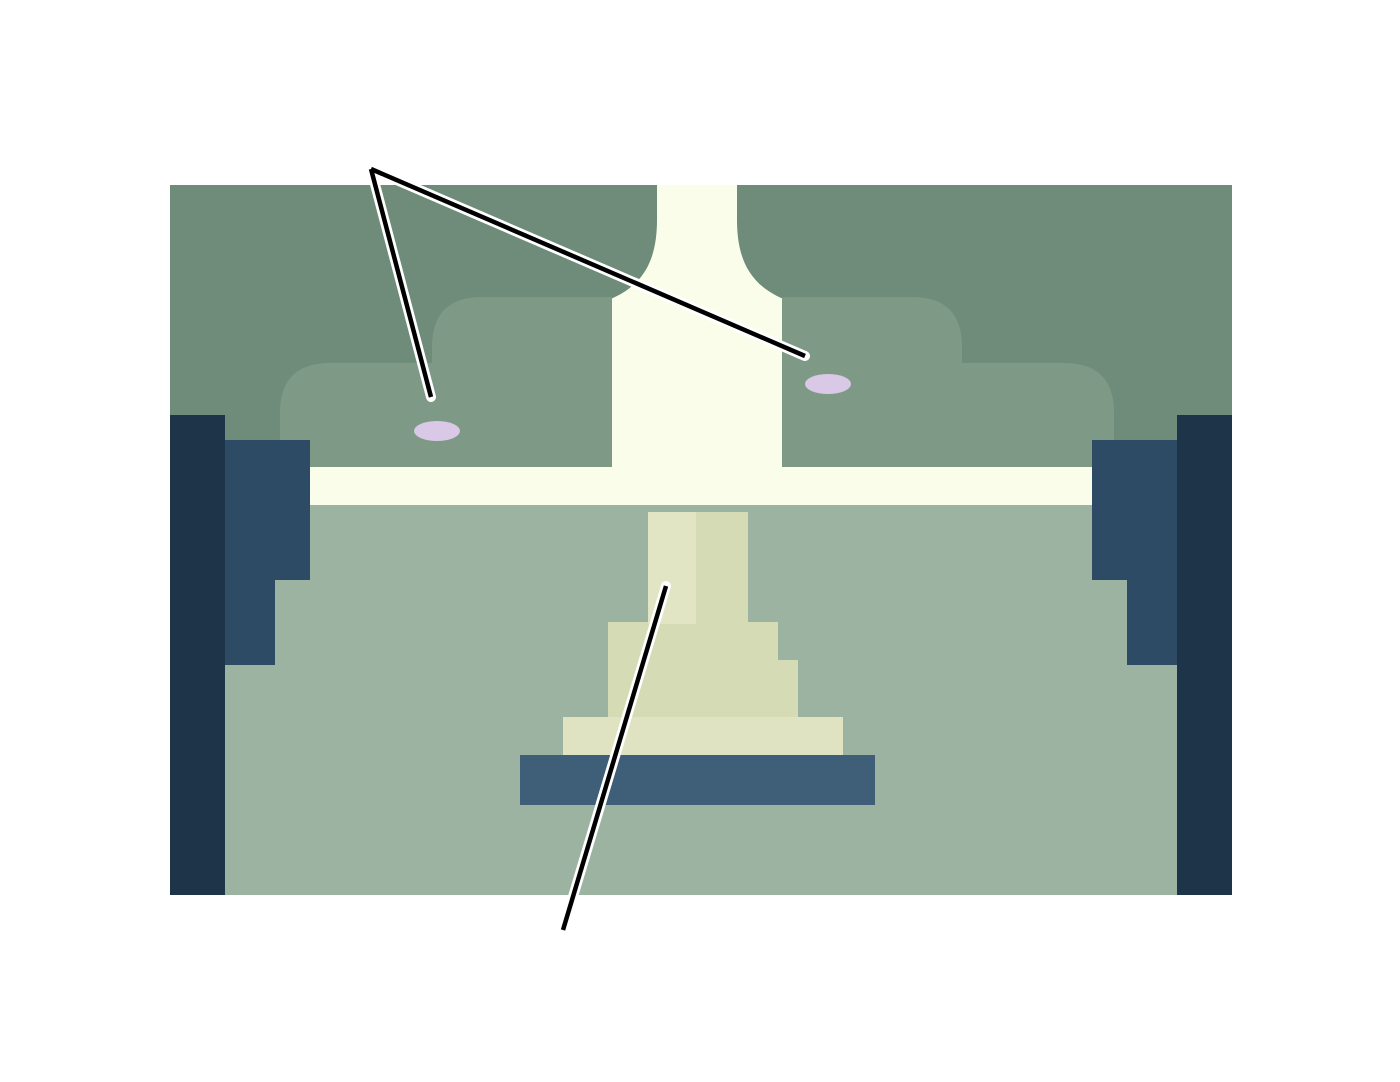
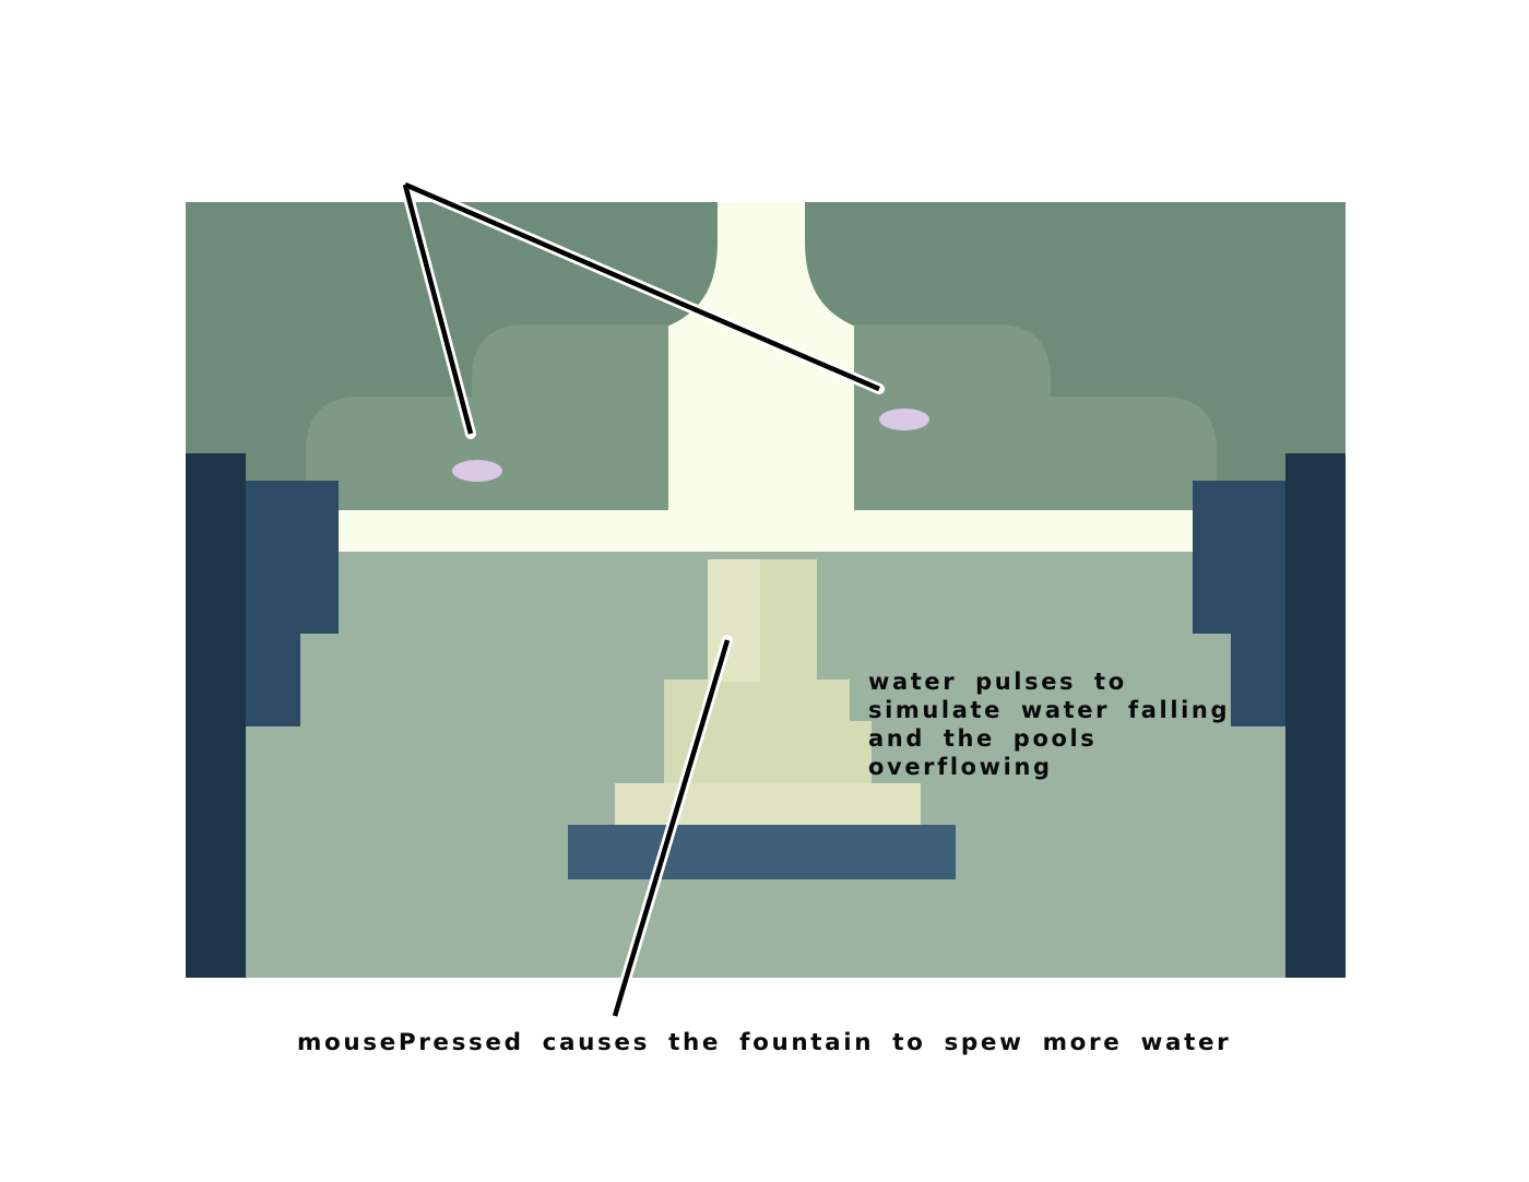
+ water pulses to
+ simulate water falling
+ and the pools
+ overflowing
+ mousePressed causes the fountain to spew more water
